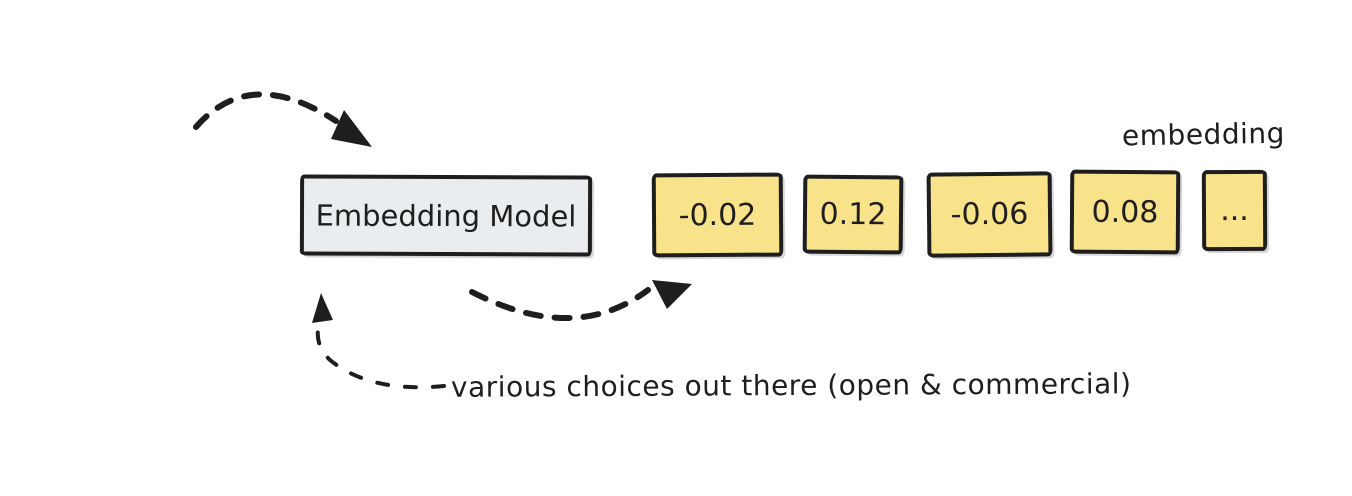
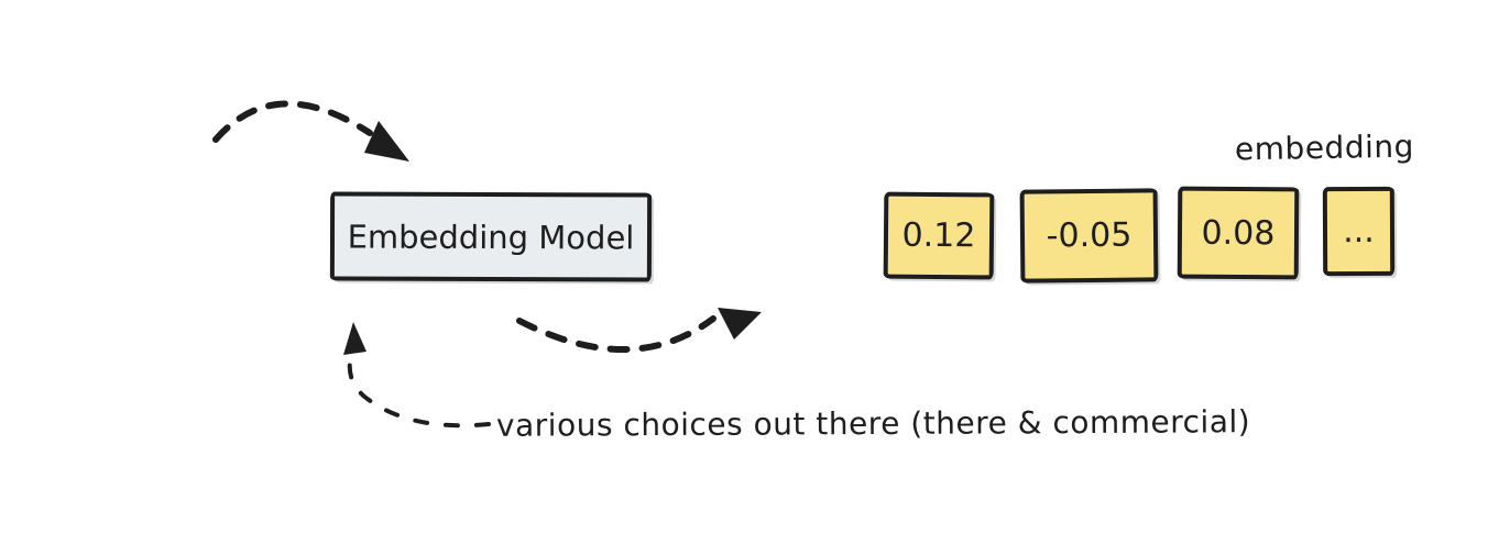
  Embedding Model
- -0.02
  0.12
- -0.06
+ -0.05
  0.08
  ...
  embedding
- various choices out there (open & commercial)
+ various choices out there (there & commercial)
